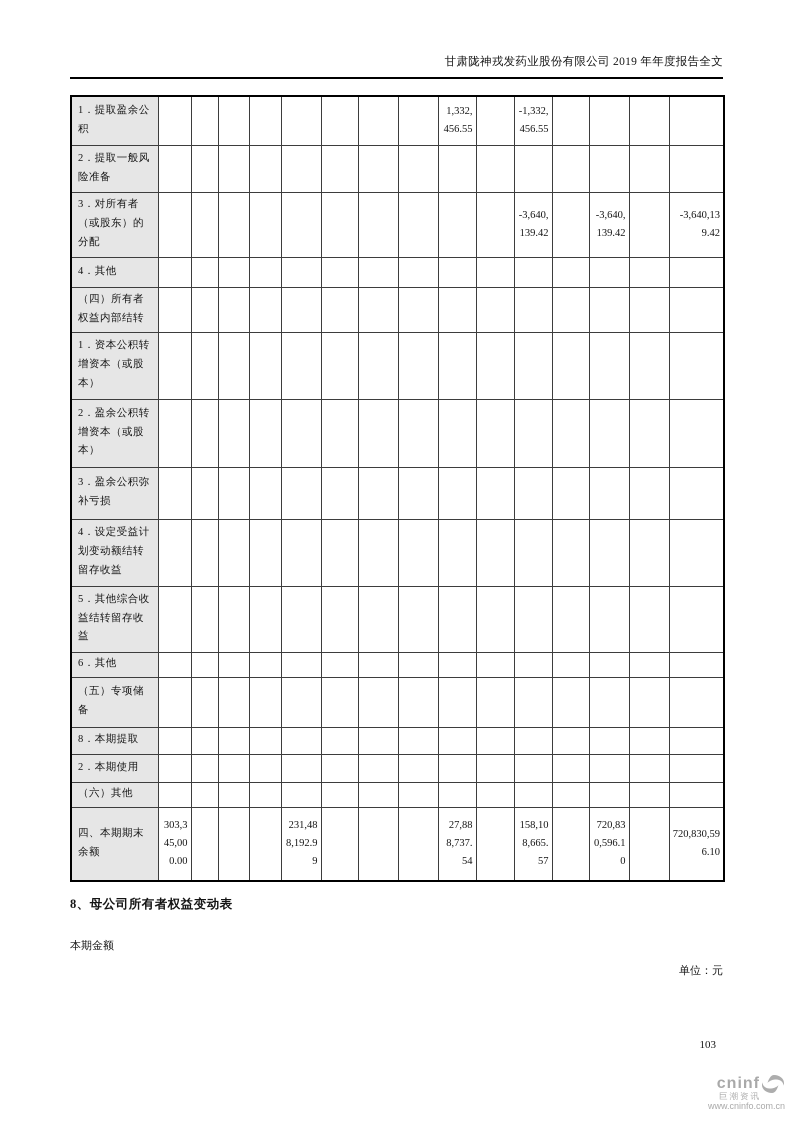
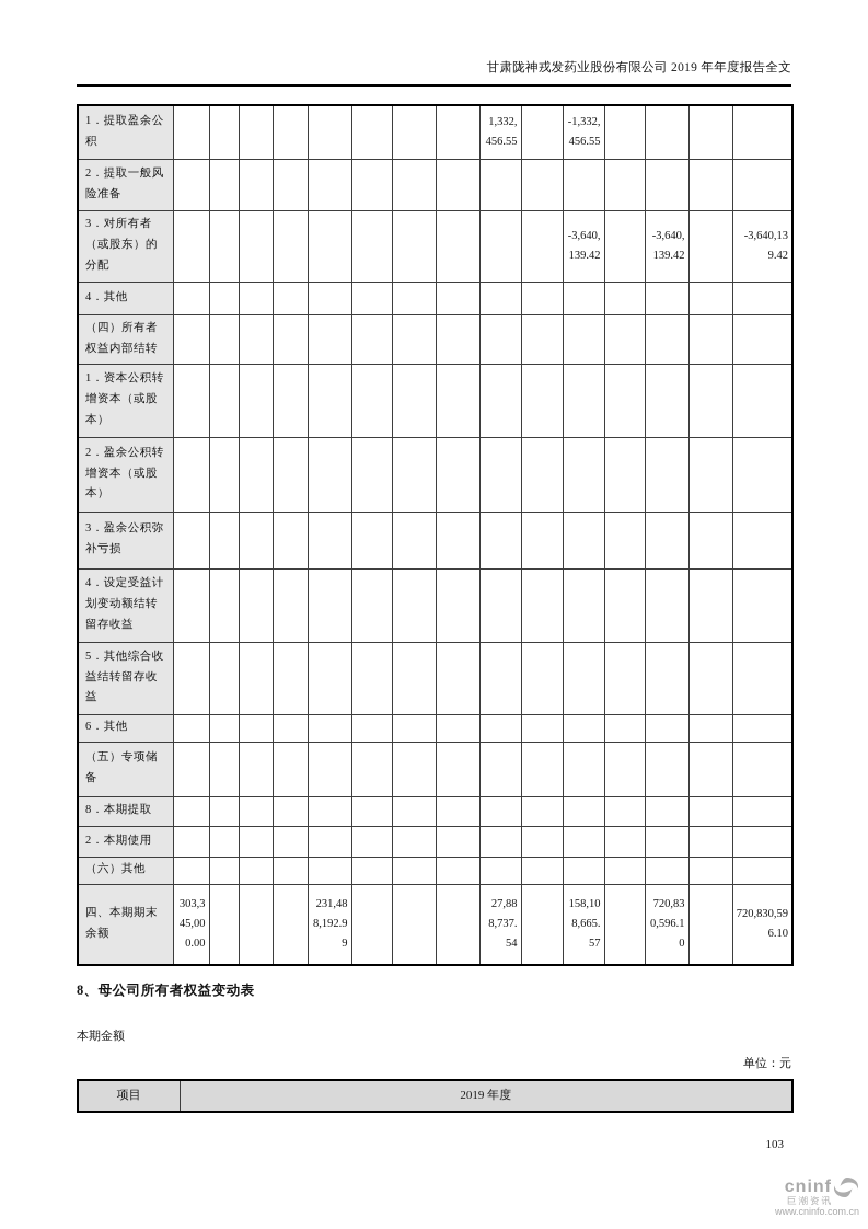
  甘肃陇神戎发药业股份有限公司 2019 年年度报告全文
  1．提取盈余公积									1,332,456.55		-1,332,456.55
  2．提取一般风险准备
  3．对所有者（或股东）的分配											-3,640,139.42		-3,640,139.42		-3,640,139.42
  4．其他
  （四）所有者权益内部结转
  1．资本公积转增资本（或股本）
  2．盈余公积转增资本（或股本）
  3．盈余公积弥补亏损
  4．设定受益计划变动额结转留存收益
  5．其他综合收益结转留存收益
  6．其他
  （五）专项储备
  8．本期提取
  2．本期使用
  （六）其他
  四、本期期末余额	303,345,000.00				231,488,192.99				27,888,737.54		158,108,665.57		720,830,596.10		720,830,596.10
  8、母公司所有者权益变动表
  本期金额
  单位：元
+ 项目	2019 年度
  103
  cninf
  巨潮资讯
  www.cninfo.com.cn
